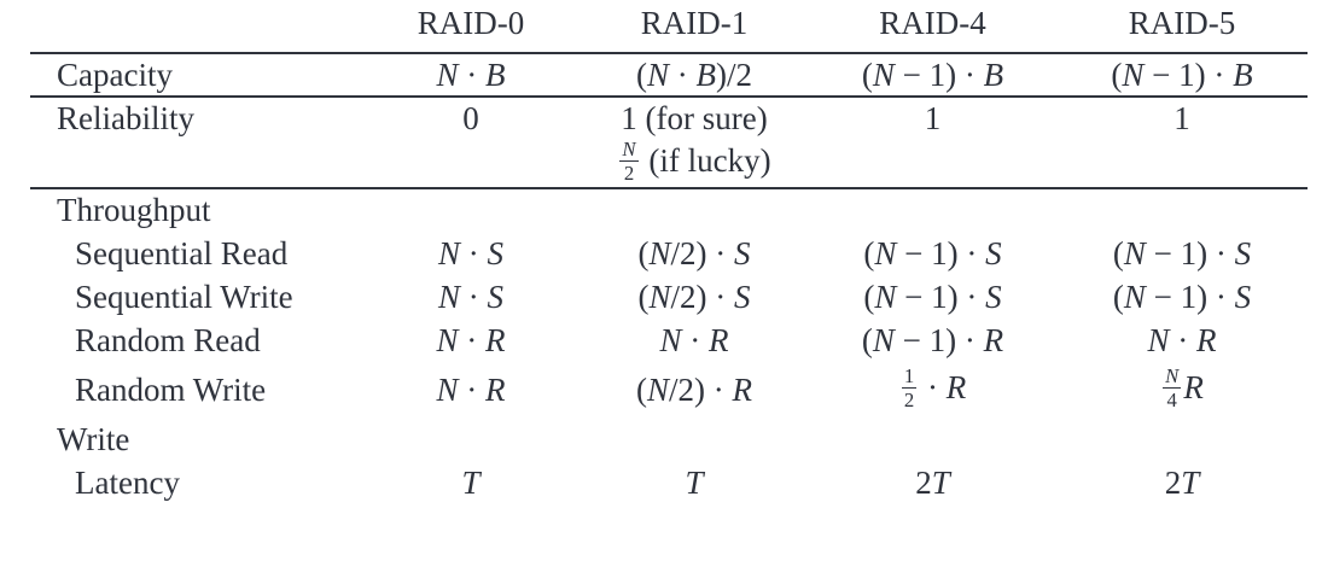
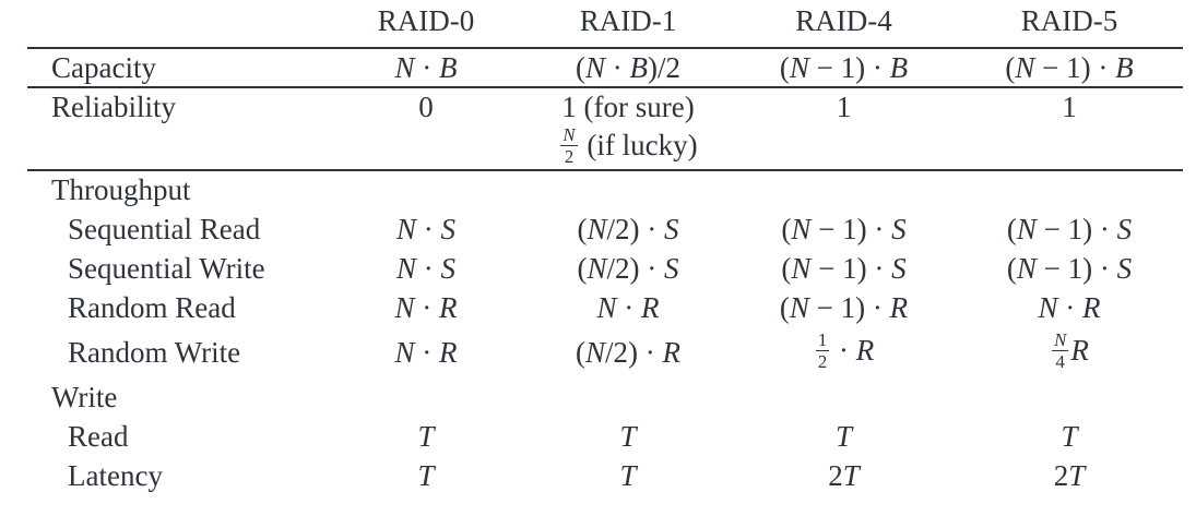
  	RAID-0	RAID-1	RAID-4	RAID-5
  Capacity	N · B	(N · B)/2	(N − 1) · B	(N − 1) · B
  Reliability	0	1 (for sure)	1	1
  		N2 (if lucky)
  Throughput
  Sequential Read	N · S	(N/2) · S	(N − 1) · S	(N − 1) · S
  Sequential Write	N · S	(N/2) · S	(N − 1) · S	(N − 1) · S
  Random Read	N · R	N · R	(N − 1) · R	N · R
  Random Write	N · R	(N/2) · R	12 · R	N4R
  Write
+ Read	T	T	T	T
  Latency	T	T	2T	2T
